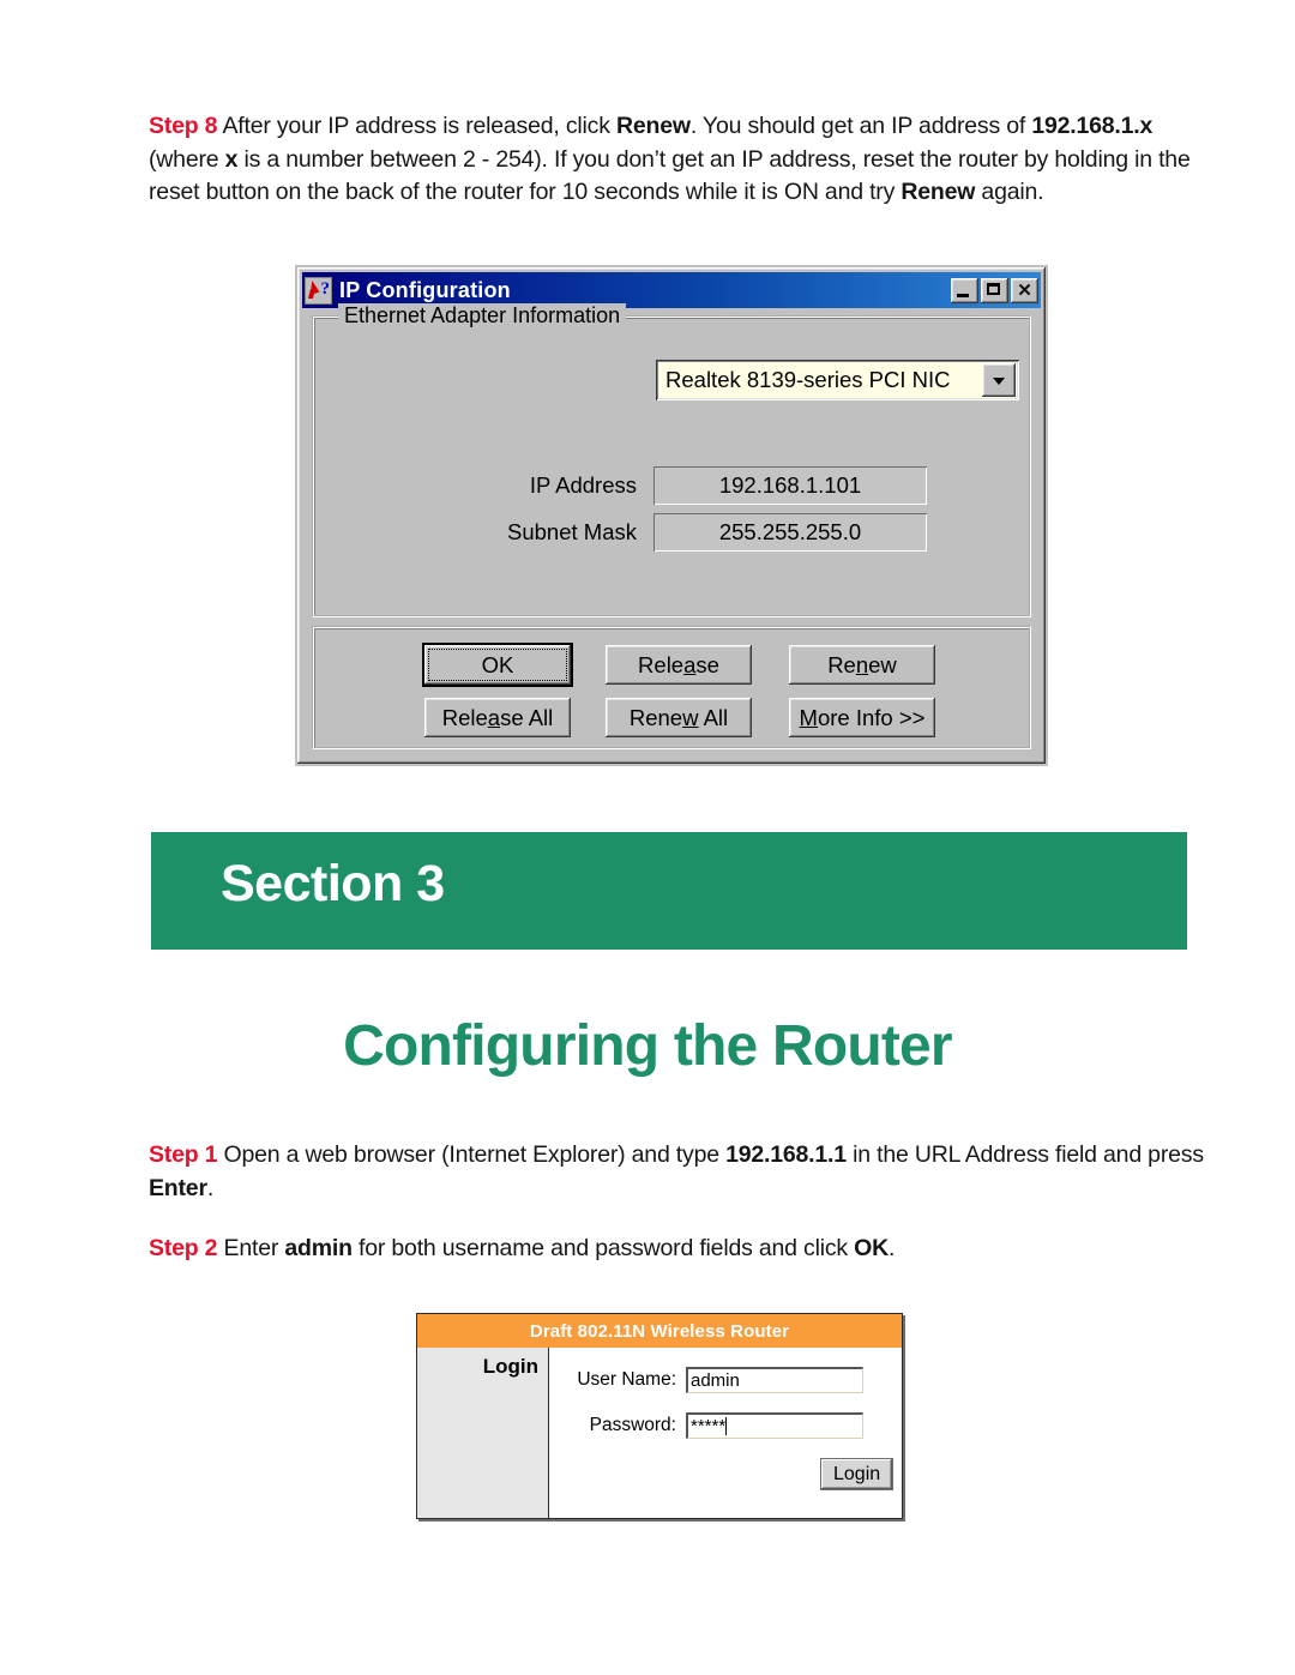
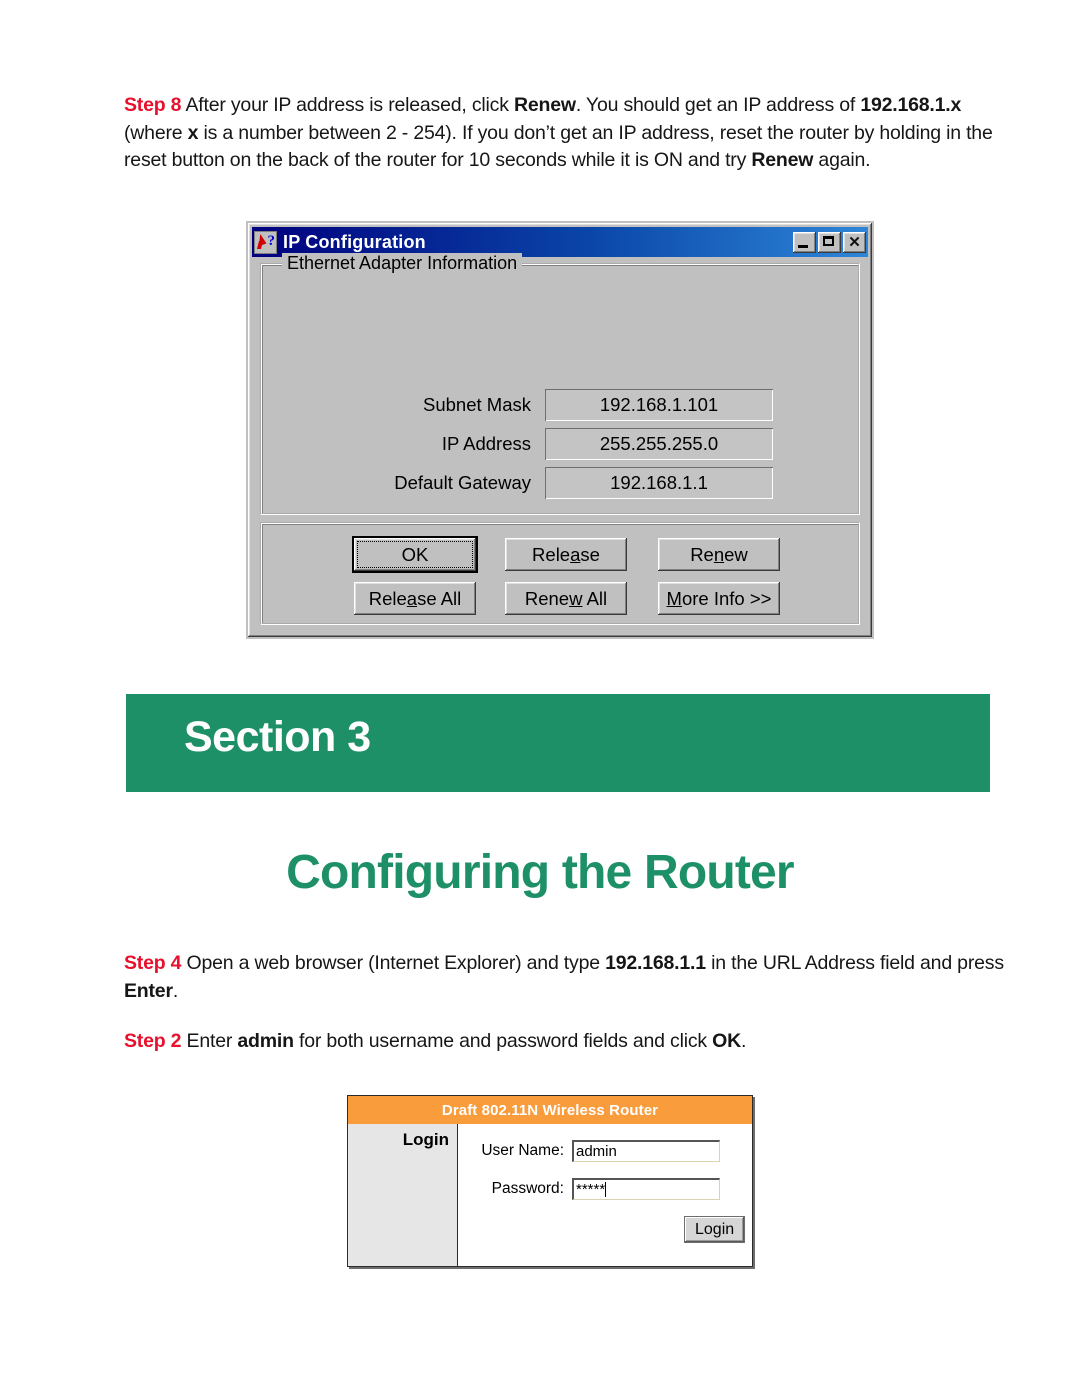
  Step 8 After your IP address is released, click Renew. You should get an IP address of 192.168.1.x (where x is a number between 2 - 254). If you don’t get an IP address, reset the router by holding in the reset button on the back of the router for 10 seconds while it is ON and try Renew again.
  ?
  IP Configuration
  ✕
  Ethernet Adapter Information
- Realtek 8139-series PCI NIC
- IP Address
+ Subnet Mask
  192.168.1.101
- Subnet Mask
+ IP Address
  255.255.255.0
+ Default Gateway
+ 192.168.1.1
  OK
  Release
  Renew
  Release All
  Renew All
  More Info >>
  Section 3
  Configuring the Router
- Step 1 Open a web browser (Internet Explorer) and type 192.168.1.1 in the URL Address field and press Enter.
+ Step 4 Open a web browser (Internet Explorer) and type 192.168.1.1 in the URL Address field and press Enter.
  Step 2 Enter admin for both username and password fields and click OK.
  Draft 802.11N Wireless Router
  Login
  User Name:
  admin
  Password:
  *****
  Login
